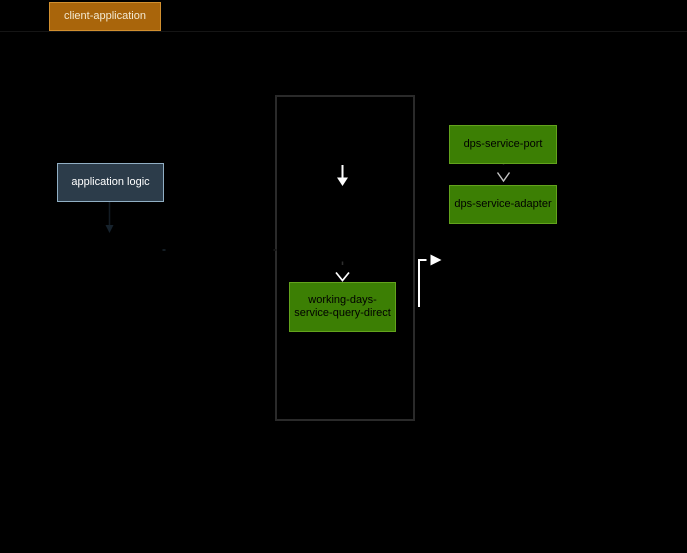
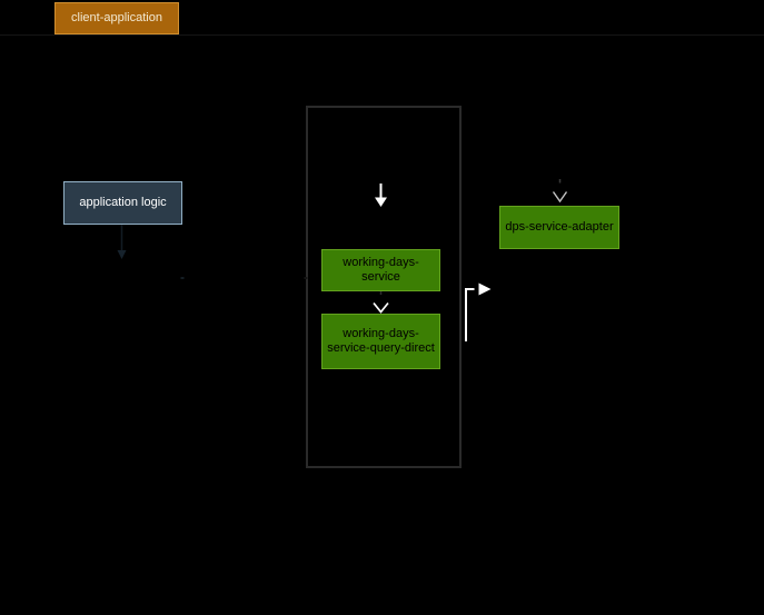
  client-application
  application logic
+ working-days-service
  working-days-service-query-direct
- dps-service-port
  dps-service-adapter
